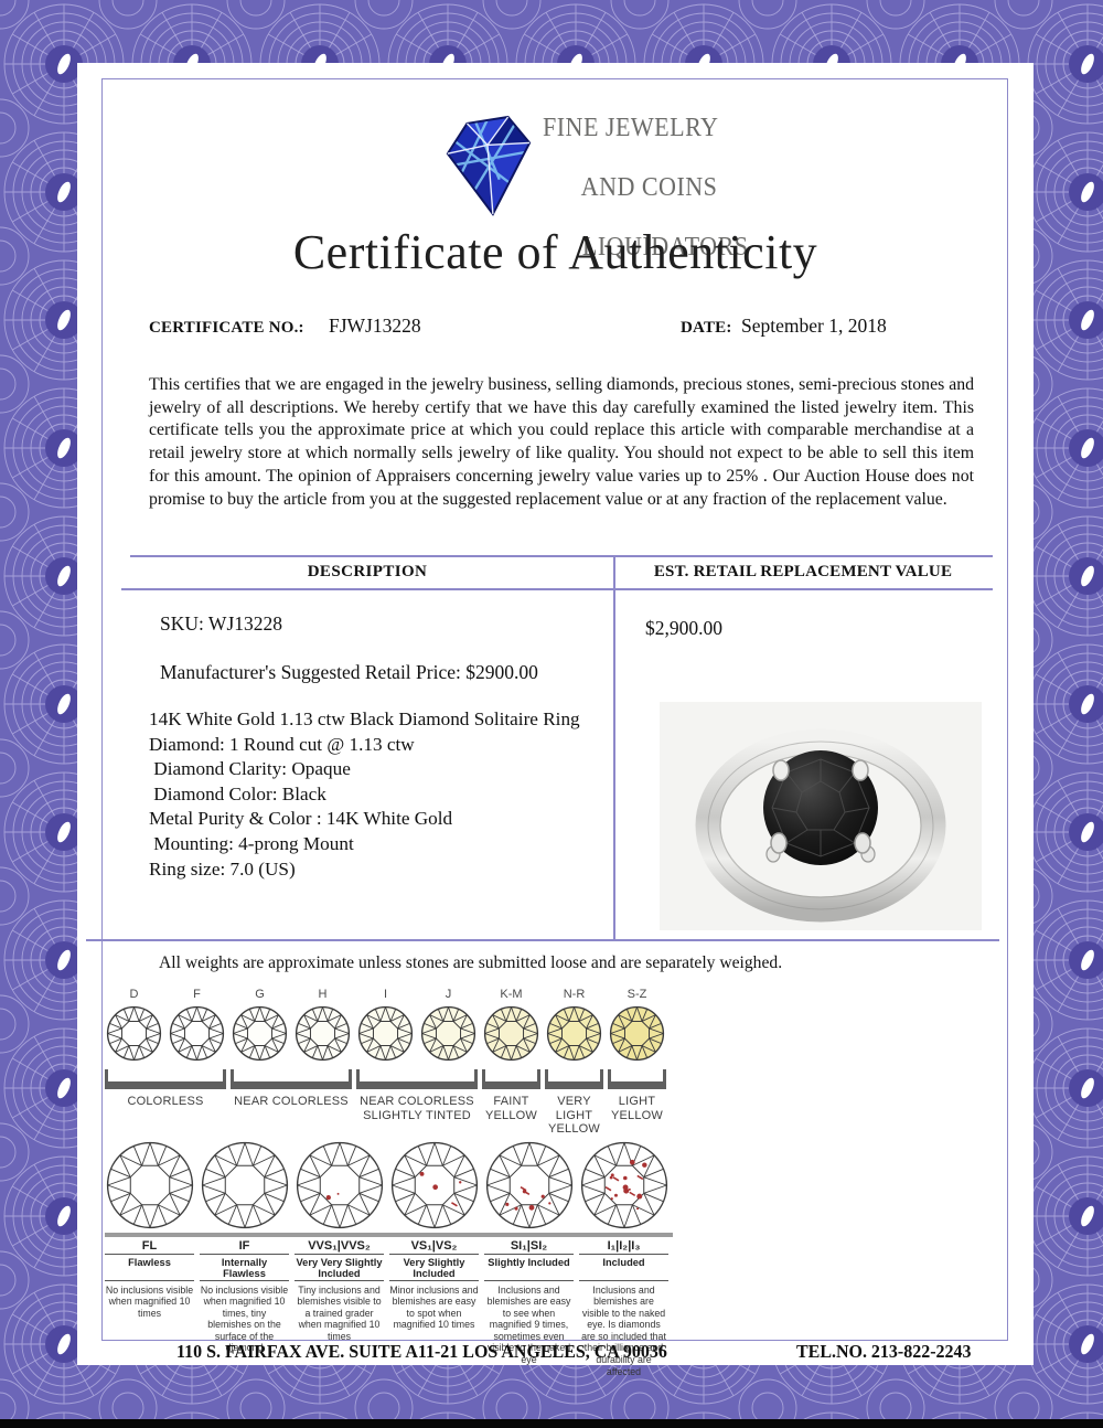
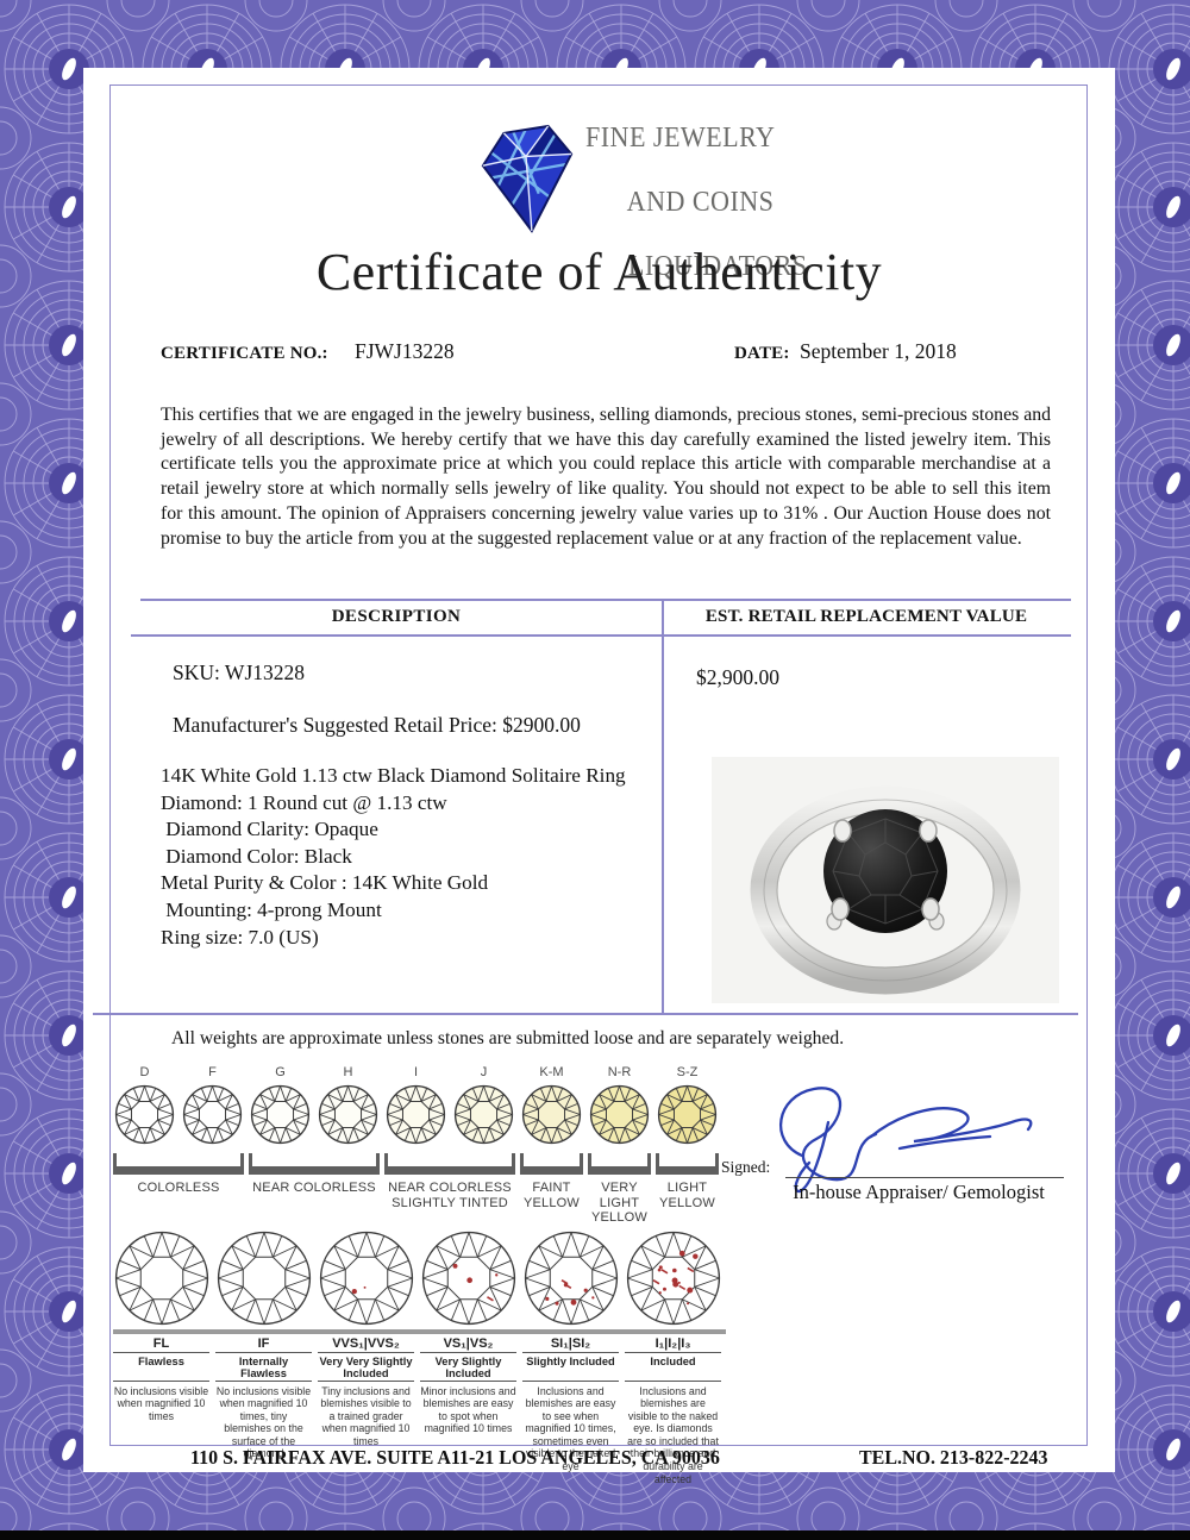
  FINE JEWELRY
  AND COINS
  LIQUIDATORS
  Certificate of Authenticity
  CERTIFICATE NO.:
  FJWJ13228
  DATE:
  September 1, 2018
- This certifies that we are engaged in the jewelry business, selling diamonds, precious stones, semi-precious stones and jewelry of all descriptions. We hereby certify that we have this day carefully examined the listed jewelry item. This certificate tells you the approximate price at which you could replace this article with comparable merchandise at a retail jewelry store at which normally sells jewelry of like quality. You should not expect to be able to sell this item for this amount. The opinion of Appraisers concerning jewelry value varies up to 25% . Our Auction House does not promise to buy the article from you at the suggested replacement value or at any fraction of the replacement value.
+ This certifies that we are engaged in the jewelry business, selling diamonds, precious stones, semi-precious stones and jewelry of all descriptions. We hereby certify that we have this day carefully examined the listed jewelry item. This certificate tells you the approximate price at which you could replace this article with comparable merchandise at a retail jewelry store at which normally sells jewelry of like quality. You should not expect to be able to sell this item for this amount. The opinion of Appraisers concerning jewelry value varies up to 31% . Our Auction House does not promise to buy the article from you at the suggested replacement value or at any fraction of the replacement value.
  DESCRIPTION
  EST. RETAIL REPLACEMENT VALUE
  SKU: WJ13228
  Manufacturer's Suggested Retail Price: $2900.00
  14K White Gold 1.13 ctw Black Diamond Solitaire Ring
  Diamond: 1 Round cut @ 1.13 ctw
  Diamond Clarity: Opaque
  Diamond Color: Black
  Metal Purity & Color : 14K White Gold
  Mounting: 4-prong Mount
  Ring size: 7.0 (US)
  $2,900.00
  All weights are approximate unless stones are submitted loose and are separately weighed.
  D
  F
  G
  H
  I
  J
  K-M
  N-R
  S-Z
  COLORLESS
  NEAR COLORLESS
  NEAR COLORLESS SLIGHTLY TINTED
  FAINT YELLOW
  VERY LIGHT YELLOW
  LIGHT YELLOW
+ Signed:
+ In-house Appraiser/ Gemologist
  FL
  IF
  VVS₁|VVS₂
  VS₁|VS₂
  SI₁|SI₂
  I₁|I₂|I₃
  Flawless
  Internally Flawless
  Very Very Slightly Included
  Very Slightly Included
  Slightly Included
  Included
  No inclusions visible when magnified 10 times
  No inclusions visible when magnified 10 times, tiny blemishes on the surface of the diamond
  Tiny inclusions and blemishes visible to a trained grader when magnified 10 times
  Minor inclusions and blemishes are easy to spot when magnified 10 times
- Inclusions and blemishes are easy to see when magnified 9 times, sometimes even visible to the naked eye
+ Inclusions and blemishes are easy to see when magnified 10 times, sometimes even visible to the naked eye
  Inclusions and blemishes are visible to the naked eye. Is diamonds are so included that their brilliance and durability are affected
  110 S. FAIRFAX AVE. SUITE A11-21 LOS ANGELES, CA 90036
  TEL.NO. 213-822-2243
